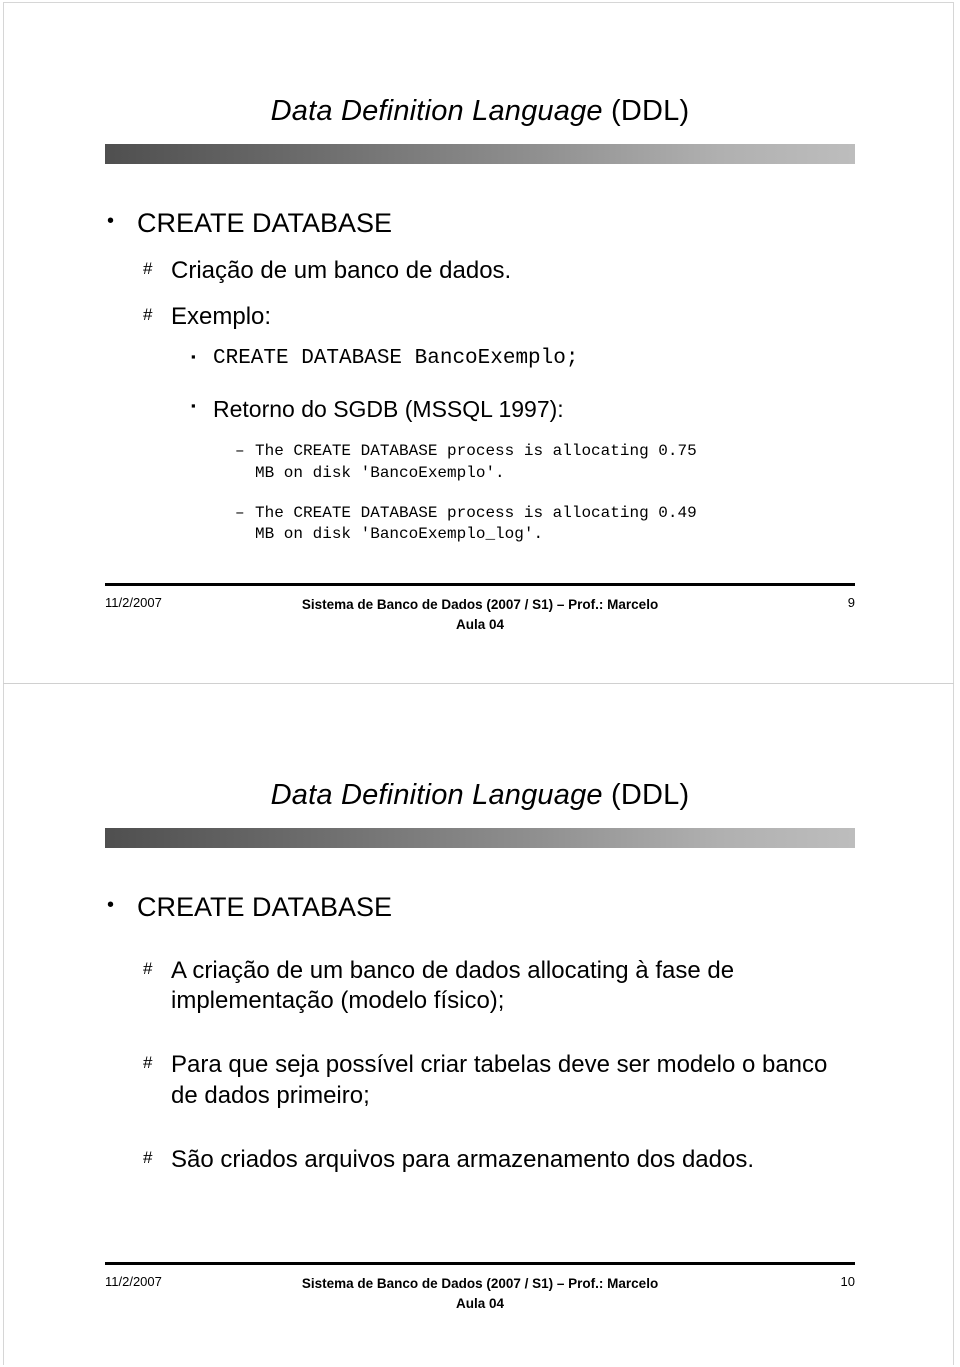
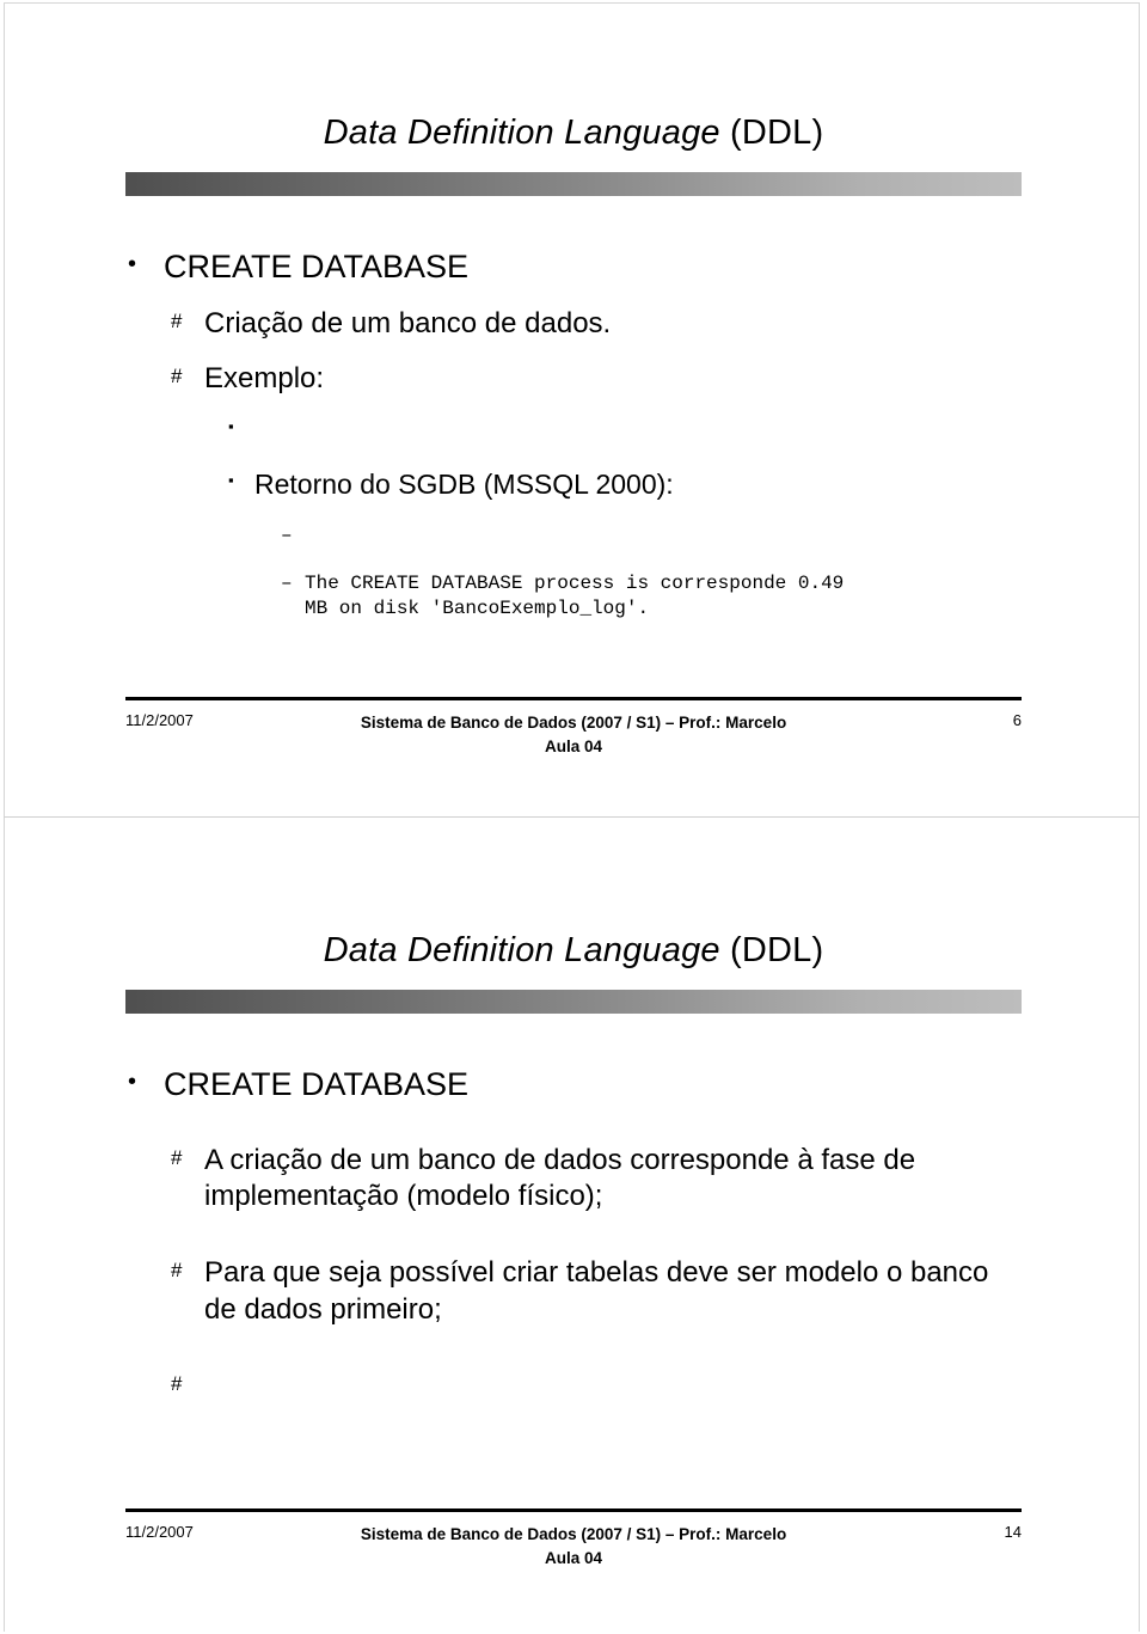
  Data Definition Language (DDL)
  •
  CREATE DATABASE
  #
  Criação de um banco de dados.
  #
  Exemplo:
  ▪
- CREATE DATABASE BancoExemplo;
  ▪
- Retorno do SGDB (MSSQL 1997):
+ Retorno do SGDB (MSSQL 2000):
  –
- The CREATE DATABASE process is allocating 0.75 MB on disk 'BancoExemplo'.
  –
- The CREATE DATABASE process is allocating 0.49 MB on disk 'BancoExemplo_log'.
+ The CREATE DATABASE process is corresponde 0.49 MB on disk 'BancoExemplo_log'.
  11/2/2007
  Sistema de Banco de Dados (2007 / S1) – Prof.: Marcelo
  Aula 04
- 9
+ 6
  Data Definition Language (DDL)
  •
  CREATE DATABASE
  #
- A criação de um banco de dados allocating à fase de implementação (modelo físico);
+ A criação de um banco de dados corresponde à fase de implementação (modelo físico);
  #
  Para que seja possível criar tabelas deve ser modelo o banco de dados primeiro;
  #
- São criados arquivos para armazenamento dos dados.
  11/2/2007
  Sistema de Banco de Dados (2007 / S1) – Prof.: Marcelo
  Aula 04
- 10
+ 14
